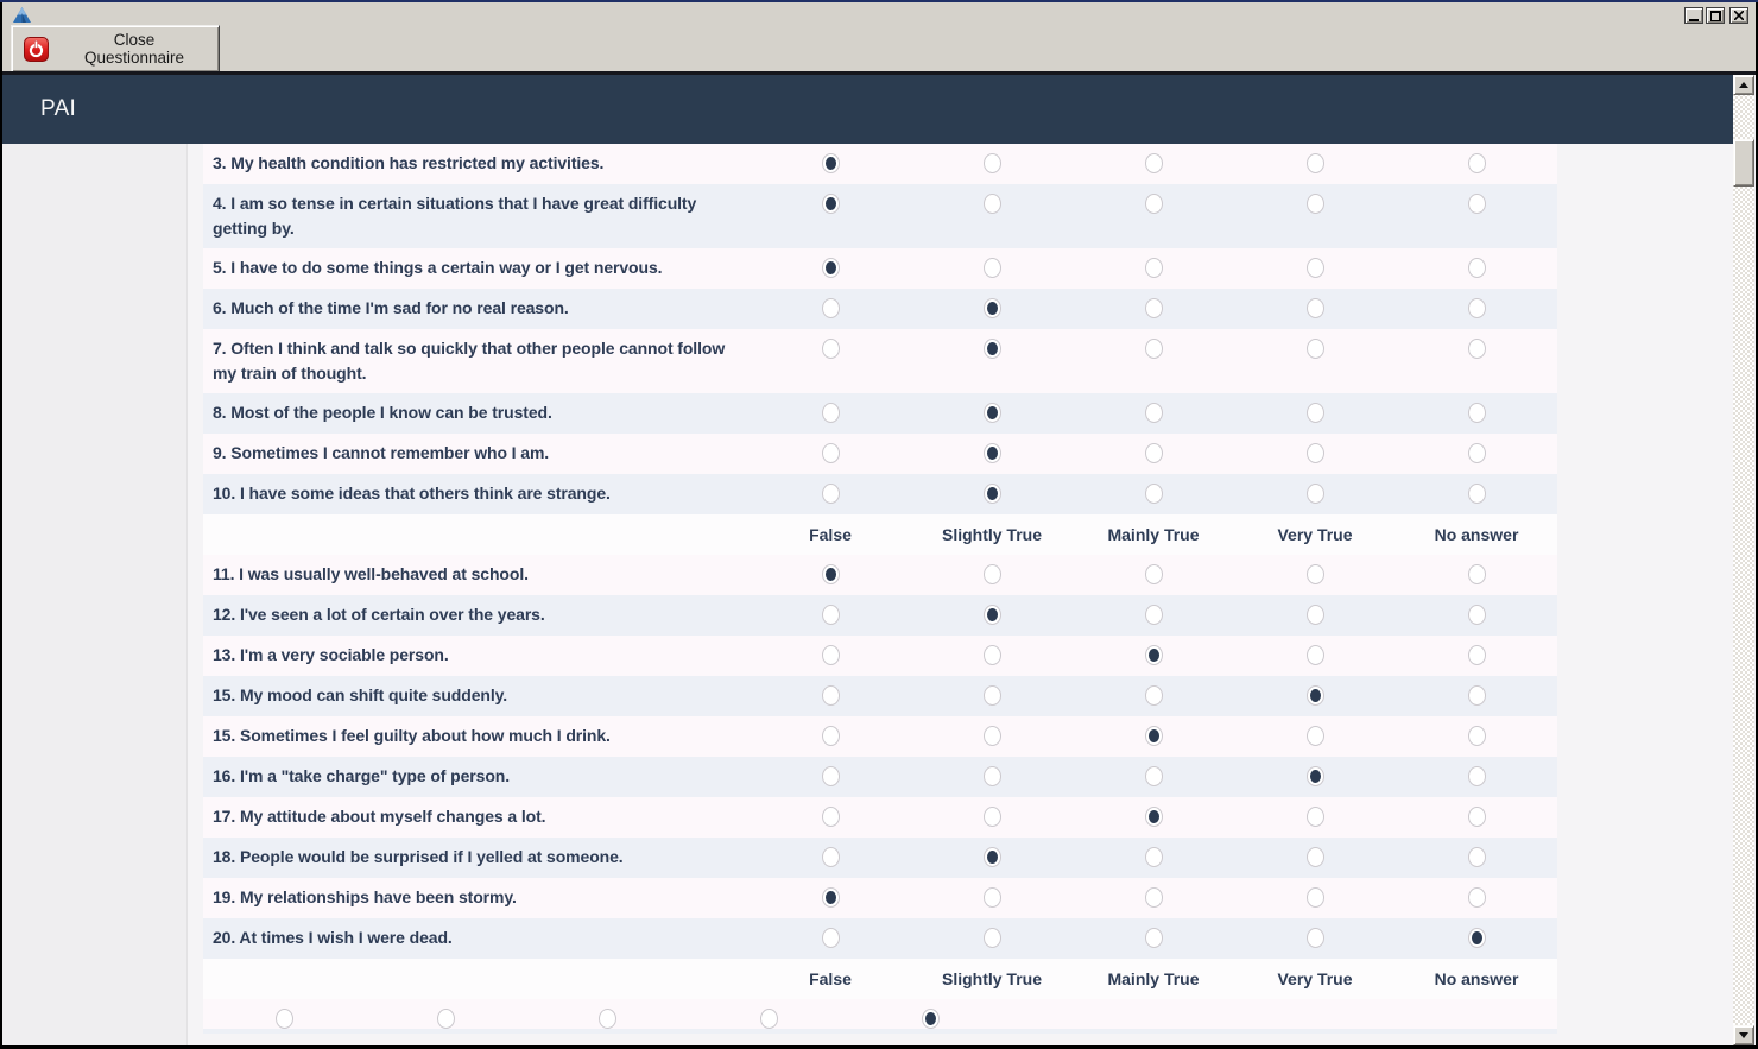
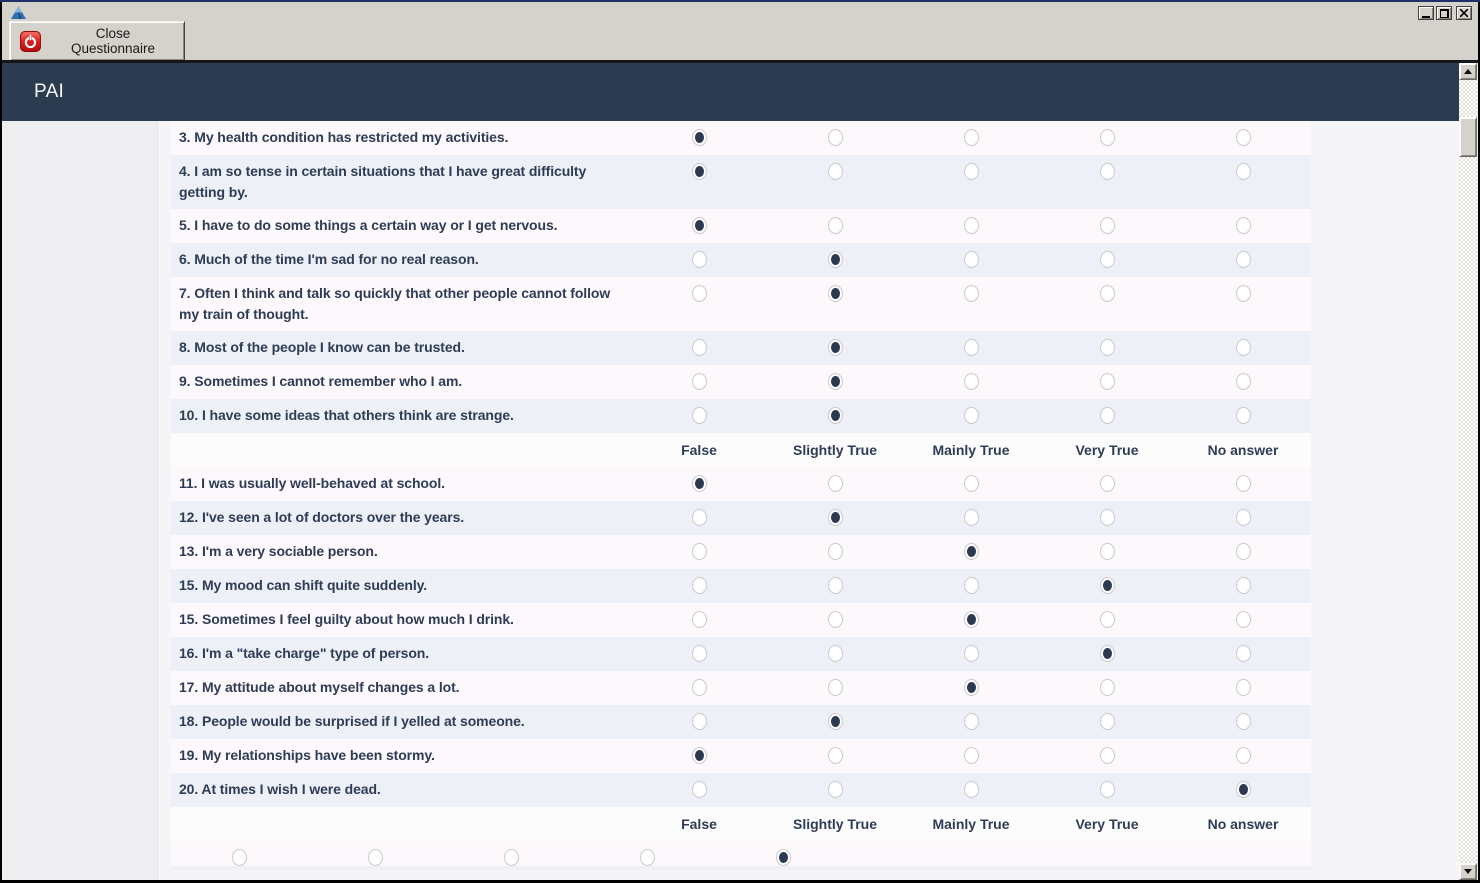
  Close Questionnaire
  PAI
  3. My health condition has restricted my activities.
  4. I am so tense in certain situations that I have great difficulty getting by.
  5. I have to do some things a certain way or I get nervous.
  6. Much of the time I'm sad for no real reason.
  7. Often I think and talk so quickly that other people cannot follow my train of thought.
  8. Most of the people I know can be trusted.
  9. Sometimes I cannot remember who I am.
  10. I have some ideas that others think are strange.
  False
  Slightly True
  Mainly True
  Very True
  No answer
  11. I was usually well-behaved at school.
- 12. I've seen a lot of certain over the years.
+ 12. I've seen a lot of doctors over the years.
  13. I'm a very sociable person.
  15. My mood can shift quite suddenly.
  15. Sometimes I feel guilty about how much I drink.
  16. I'm a "take charge" type of person.
  17. My attitude about myself changes a lot.
  18. People would be surprised if I yelled at someone.
  19. My relationships have been stormy.
  20. At times I wish I were dead.
  False
  Slightly True
  Mainly True
  Very True
  No answer
